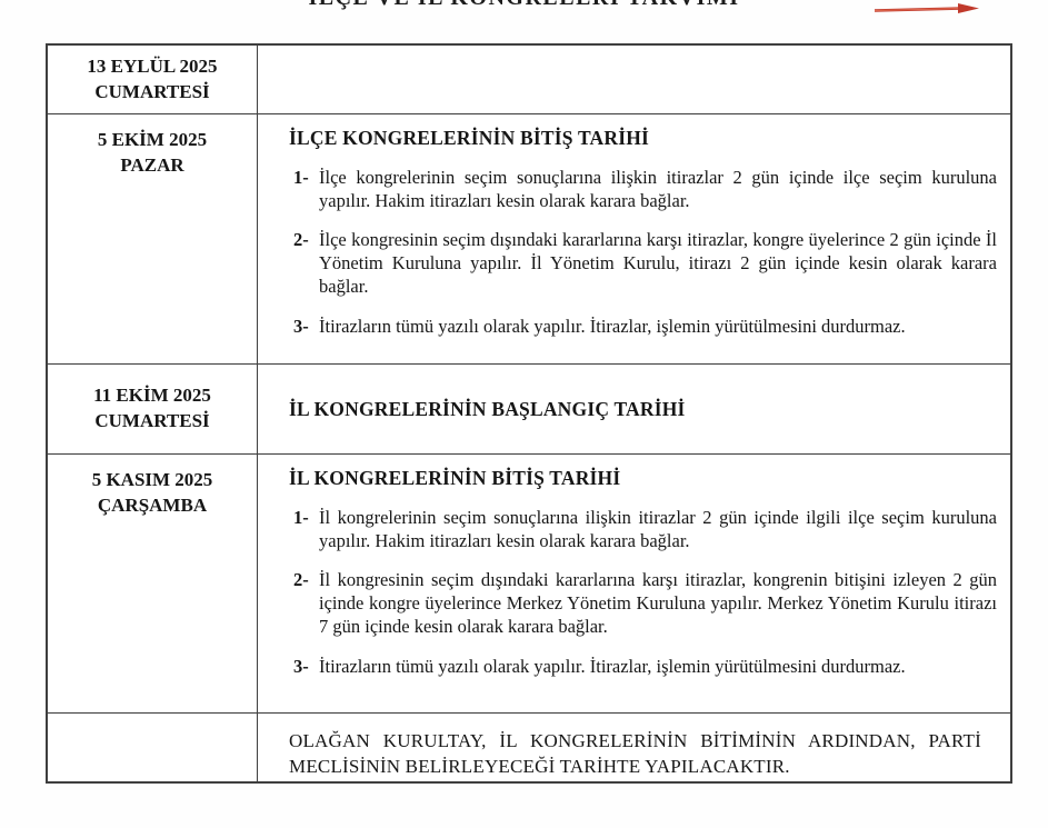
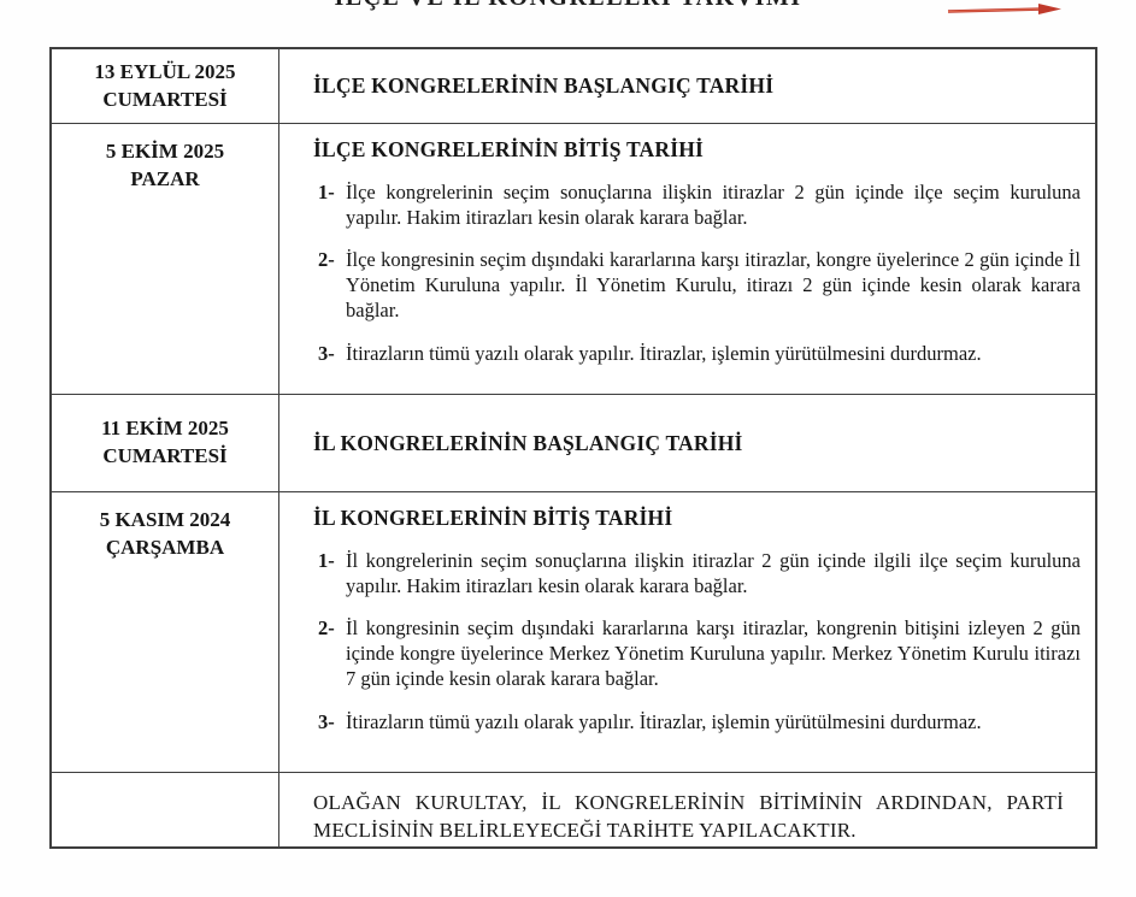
  13 EYLÜL 2025
  CUMARTESİ
+ İLÇE KONGRELERİNİN BAŞLANGIÇ TARİHİ
  5 EKİM 2025
  PAZAR
  İLÇE KONGRELERİNİN BİTİŞ TARİHİ
  1-
  İlçe kongrelerinin seçim sonuçlarına ilişkin itirazlar 2 gün içinde ilçe seçim kuruluna yapılır. Hakim itirazları kesin olarak karara bağlar.
  2-
  İlçe kongresinin seçim dışındaki kararlarına karşı itirazlar, kongre üyelerince 2 gün içinde İl Yönetim Kuruluna yapılır. İl Yönetim Kurulu, itirazı 2 gün içinde kesin olarak karara bağlar.
  3-
  İtirazların tümü yazılı olarak yapılır. İtirazlar, işlemin yürütülmesini durdurmaz.
  11 EKİM 2025
  CUMARTESİ
  İL KONGRELERİNİN BAŞLANGIÇ TARİHİ
- 5 KASIM 2025
+ 5 KASIM 2024
  ÇARŞAMBA
  İL KONGRELERİNİN BİTİŞ TARİHİ
  1-
  İl kongrelerinin seçim sonuçlarına ilişkin itirazlar 2 gün içinde ilgili ilçe seçim kuruluna yapılır. Hakim itirazları kesin olarak karara bağlar.
  2-
  İl kongresinin seçim dışındaki kararlarına karşı itirazlar, kongrenin bitişini izleyen 2 gün içinde kongre üyelerince Merkez Yönetim Kuruluna yapılır. Merkez Yönetim Kurulu itirazı 7 gün içinde kesin olarak karara bağlar.
  3-
  İtirazların tümü yazılı olarak yapılır. İtirazlar, işlemin yürütülmesini durdurmaz.
  OLAĞAN KURULTAY, İL KONGRELERİNİN BİTİMİNİN ARDINDAN, PARTİ MECLİSİNİN BELİRLEYECEĞİ TARİHTE YAPILACAKTIR.
